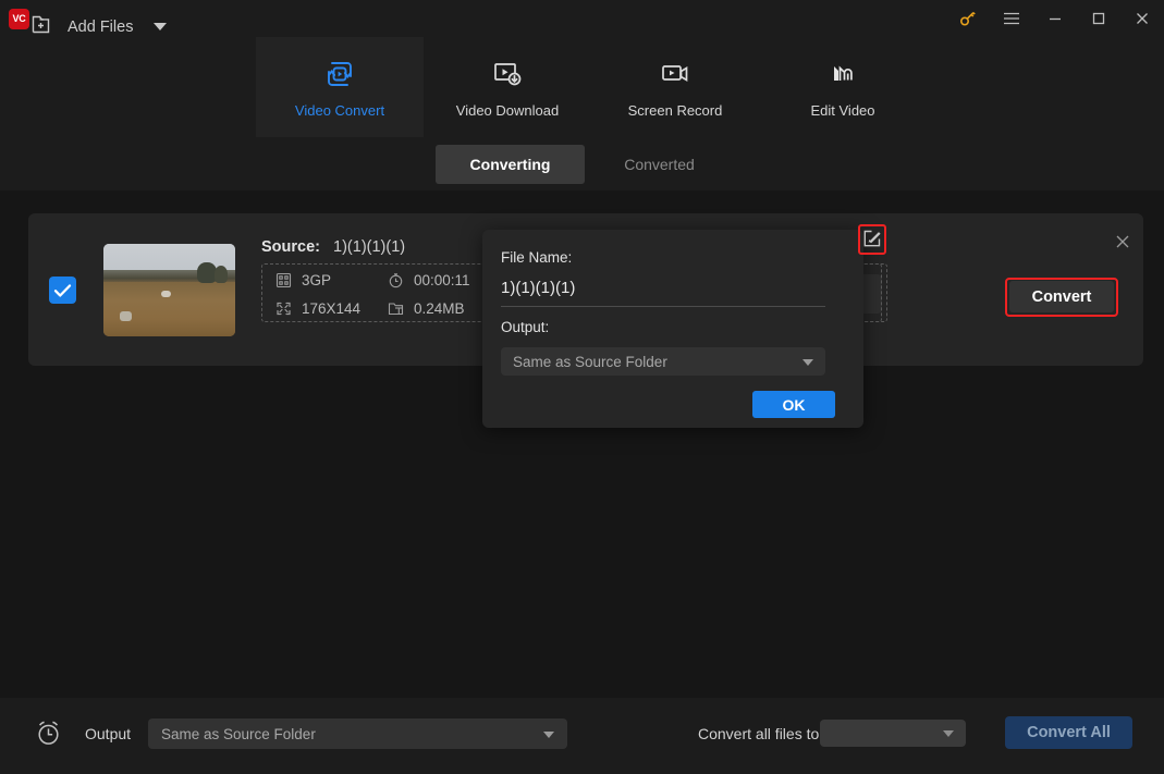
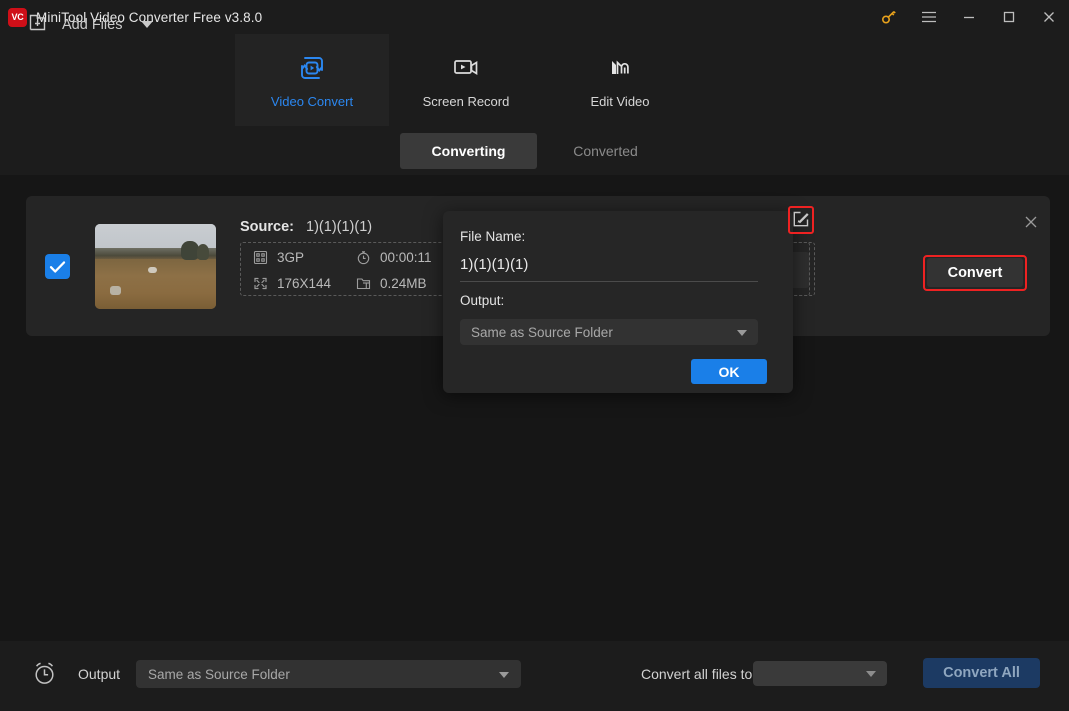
  VC
+ MiniTool Video Converter Free v3.8.0
  Video Convert
- Video Download
  Screen Record
  Edit Video
  Add Files
  Converting
  Converted
  Source: 1)(1)(1)(1)
  3GP
  00:00:11
  176X144
  0.24MB
  Convert
  File Name:
  1)(1)(1)(1)
  Output:
  Same as Source Folder
  OK
  Output
  Same as Source Folder
  Convert all files to
  Convert All
